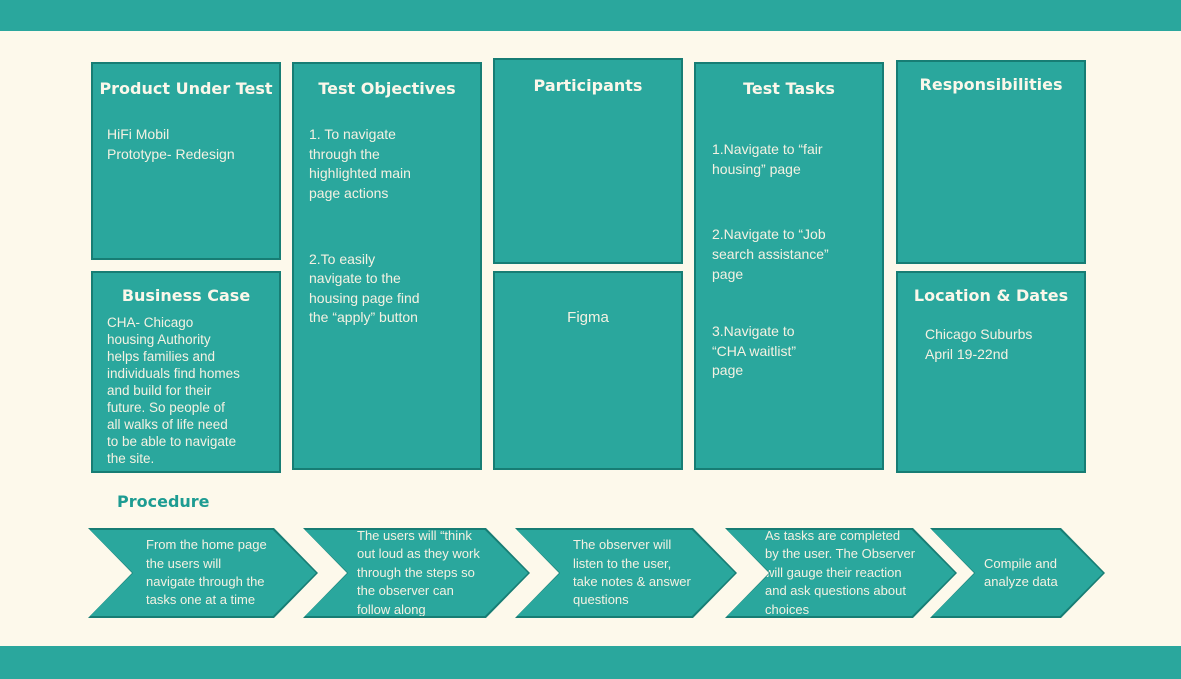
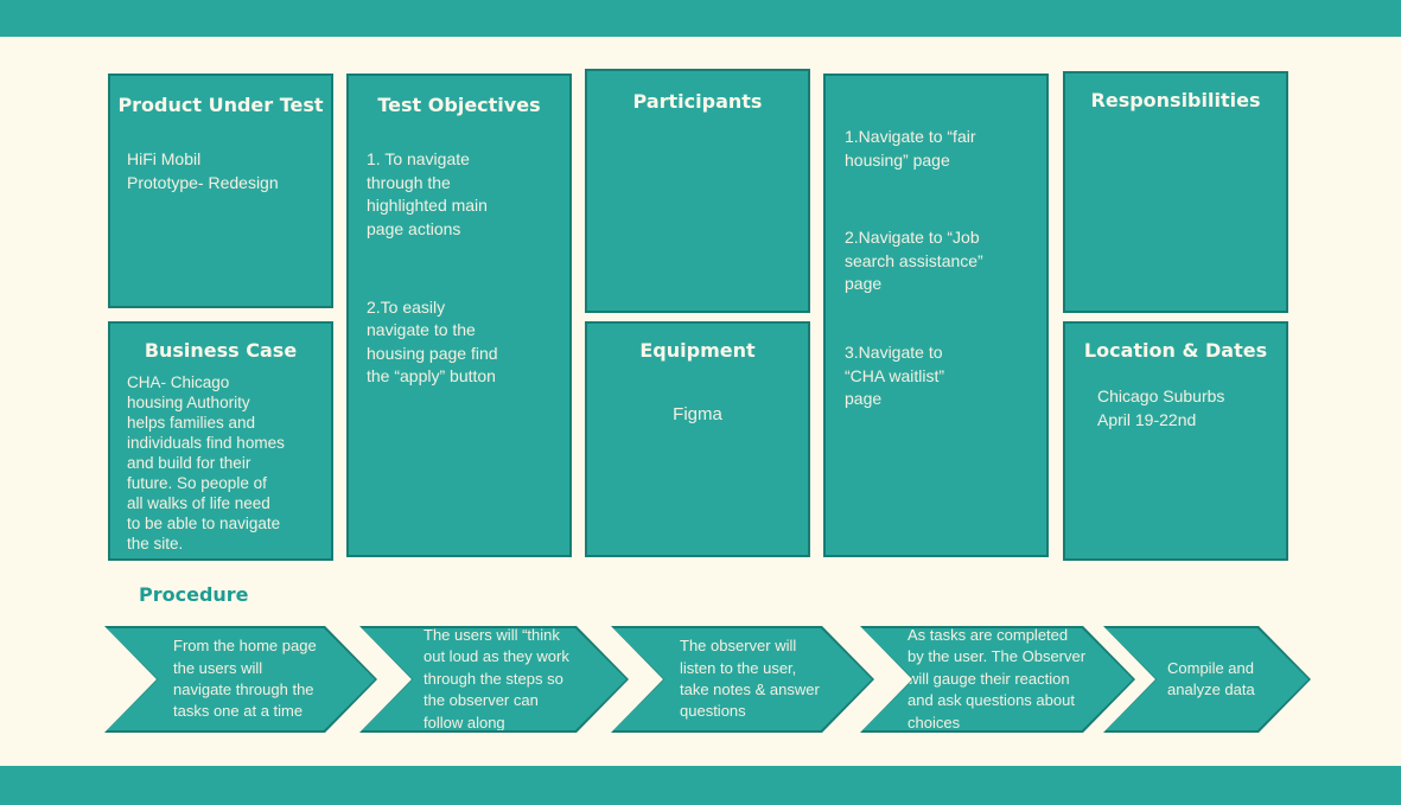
  Product Under Test
  HiFi Mobil
  Prototype- Redesign
  Business Case
  CHA- Chicago
  housing Authority
  helps families and
  individuals find homes
  and build for their
  future. So people of
  all walks of life need
  to be able to navigate
  the site.
  Test Objectives
  1. To navigate
  through the
  highlighted main
  page actions
  2.To easily
  navigate to the
  housing page find
  the “apply” button
  Participants
+ Equipment
  Figma
- Test Tasks
  1.Navigate to “fair
  housing” page
  2.Navigate to “Job
  search assistance”
  page
  3.Navigate to
  “CHA waitlist”
  page
  Responsibilities
  Location & Dates
  Chicago Suburbs
  April 19-22nd
  Procedure
  From the home page
  the users will
  navigate through the
  tasks one at a time
  The users will “think
  out loud as they work
  through the steps so
  the observer can
  follow along
  The observer will
  listen to the user,
  take notes & answer
  questions
  As tasks are completed
  by the user. The Observer
  will gauge their reaction
  and ask questions about
  choices
  Compile and
  analyze data
